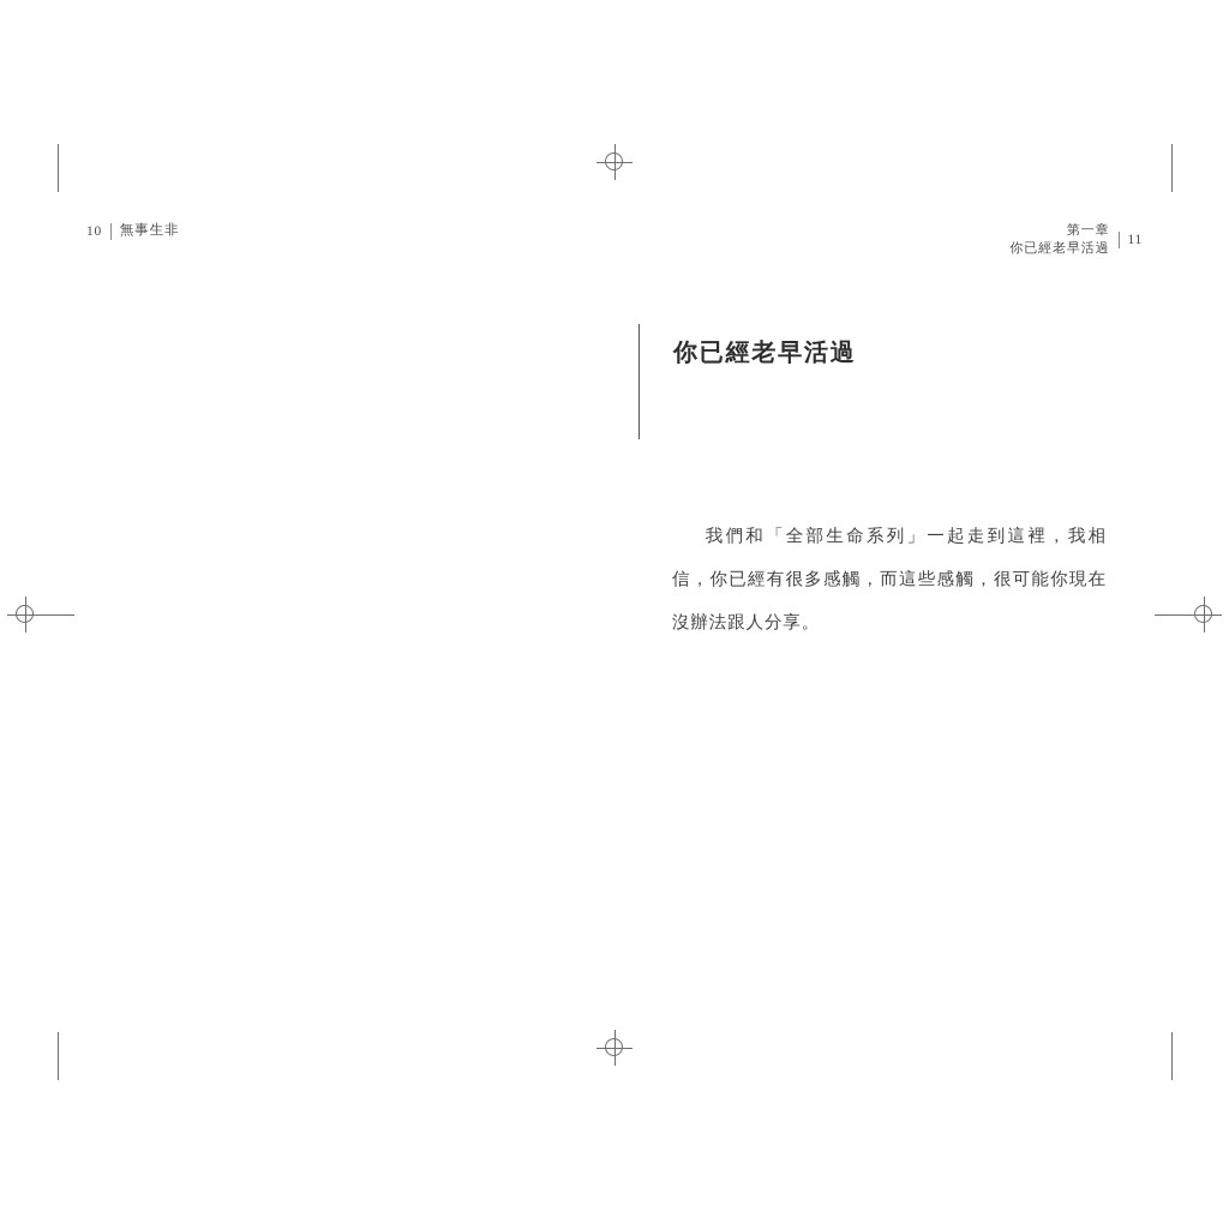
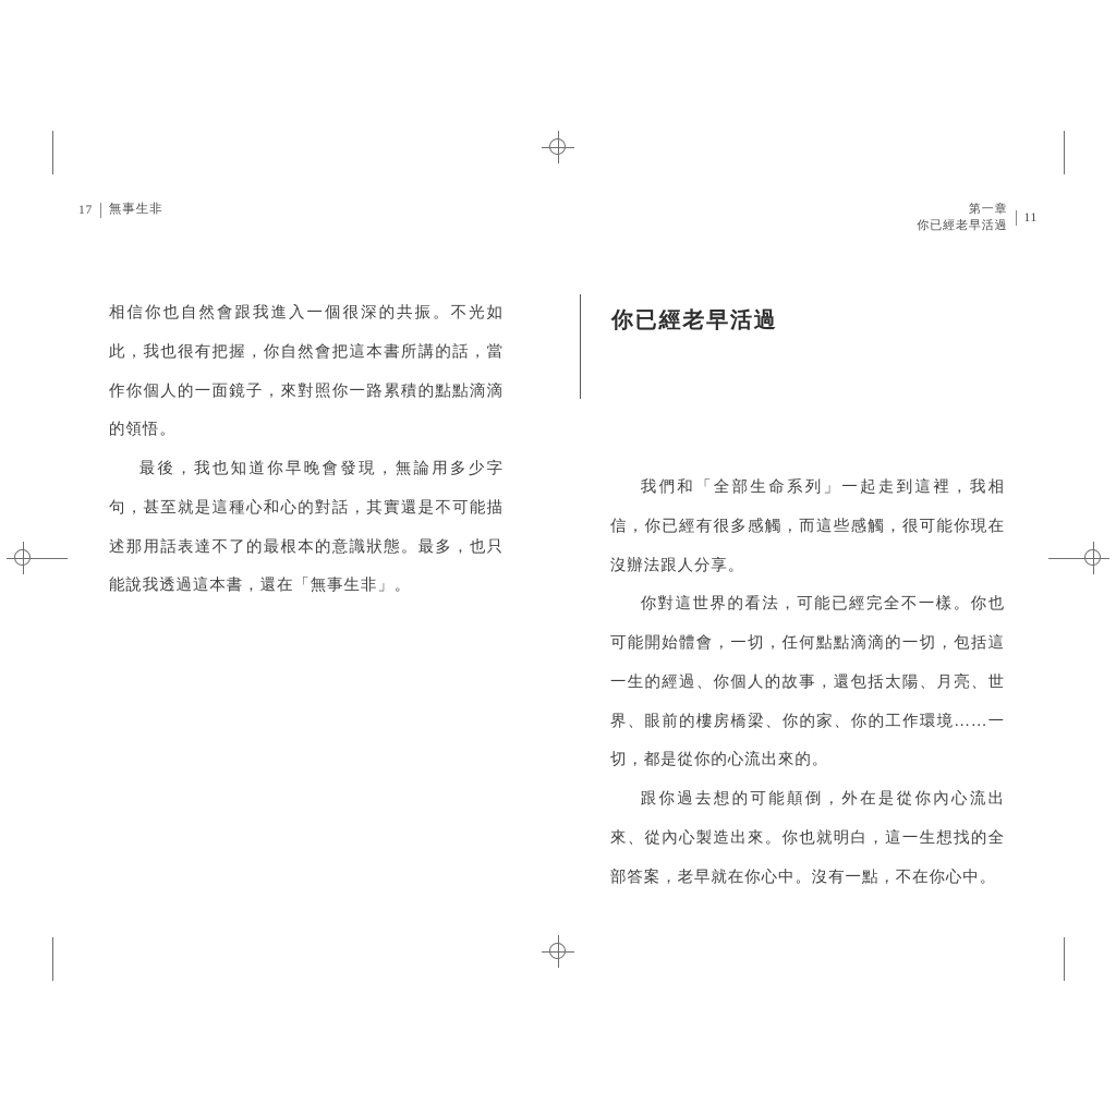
- 10
+ 17
  無事生非
+ 相信你也自然會跟我進入一個很深的共振。不光如此，我也很有把握，你自然會把這本書所講的話，當作你個人的一面鏡子，來對照你一路累積的點點滴滴的領悟。
+ 最後，我也知道你早晚會發現，無論用多少字句，甚至就是這種心和心的對話，其實還是不可能描述那用話表達不了的最根本的意識狀態。最多，也只能說我透過這本書，還在「無事生非」。
  第一章
  你已經老早活過
  11
  你已經老早活過
  我們和「全部生命系列」一起走到這裡，我相信，你已經有很多感觸，而這些感觸，很可能你現在沒辦法跟人分享。
+ 你對這世界的看法，可能已經完全不一樣。你也可能開始體會，一切，任何點點滴滴的一切，包括這一生的經過、你個人的故事，還包括太陽、月亮、世界、眼前的樓房橋梁、你的家、你的工作環境……一切，都是從你的心流出來的。
+ 跟你過去想的可能顛倒，外在是從你內心流出來、從內心製造出來。你也就明白，這一生想找的全部答案，老早就在你心中。沒有一點，不在你心中。
